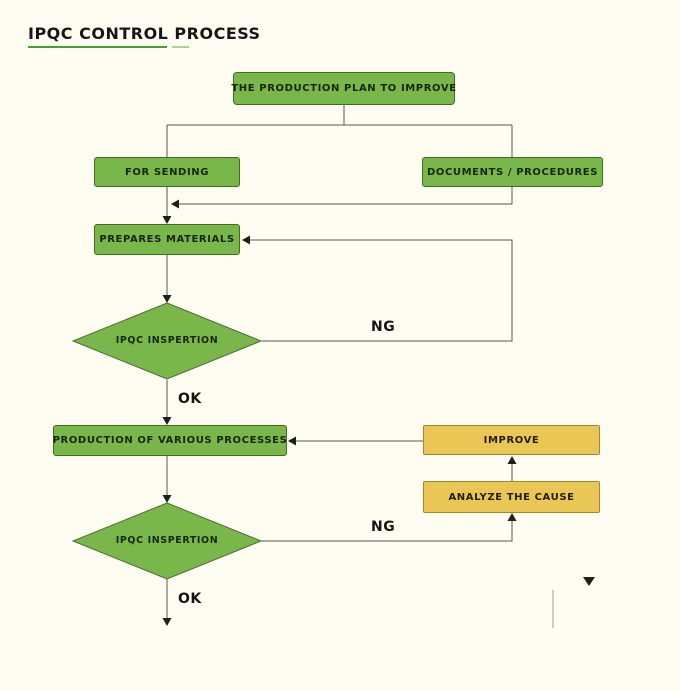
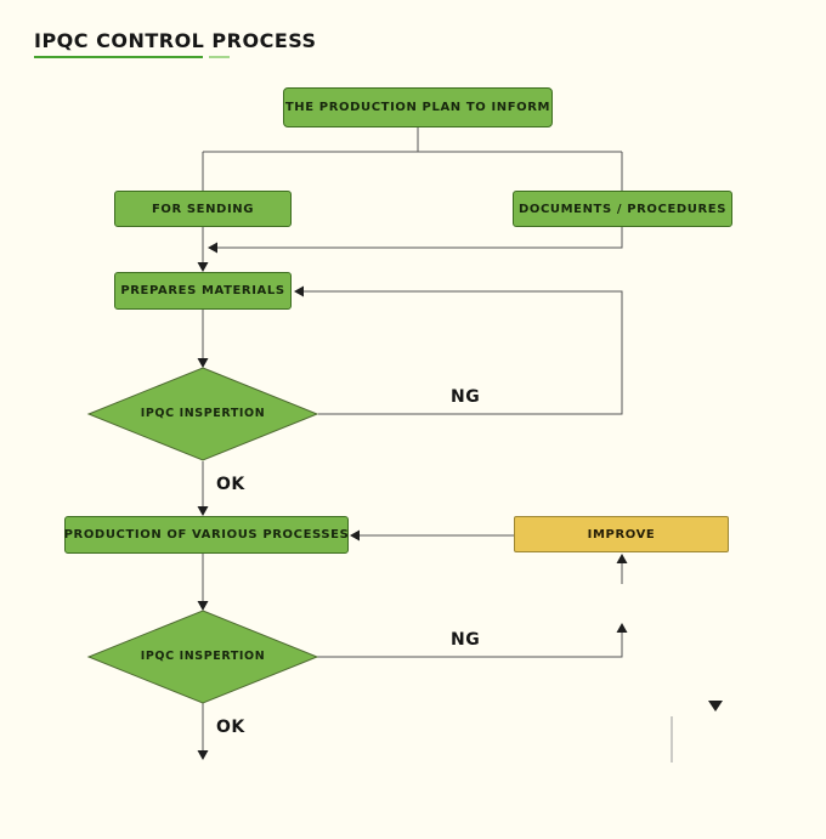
  IPQC CONTROL PROCESS
- THE PRODUCTION PLAN TO IMPROVE
+ THE PRODUCTION PLAN TO INFORM
  FOR SENDING
  DOCUMENTS / PROCEDURES
  PREPARES MATERIALS
  IPQC INSPERTION
  PRODUCTION OF VARIOUS PROCESSES
  IMPROVE
- ANALYZE THE CAUSE
  IPQC INSPERTION
  NG
  OK
  NG
  OK
